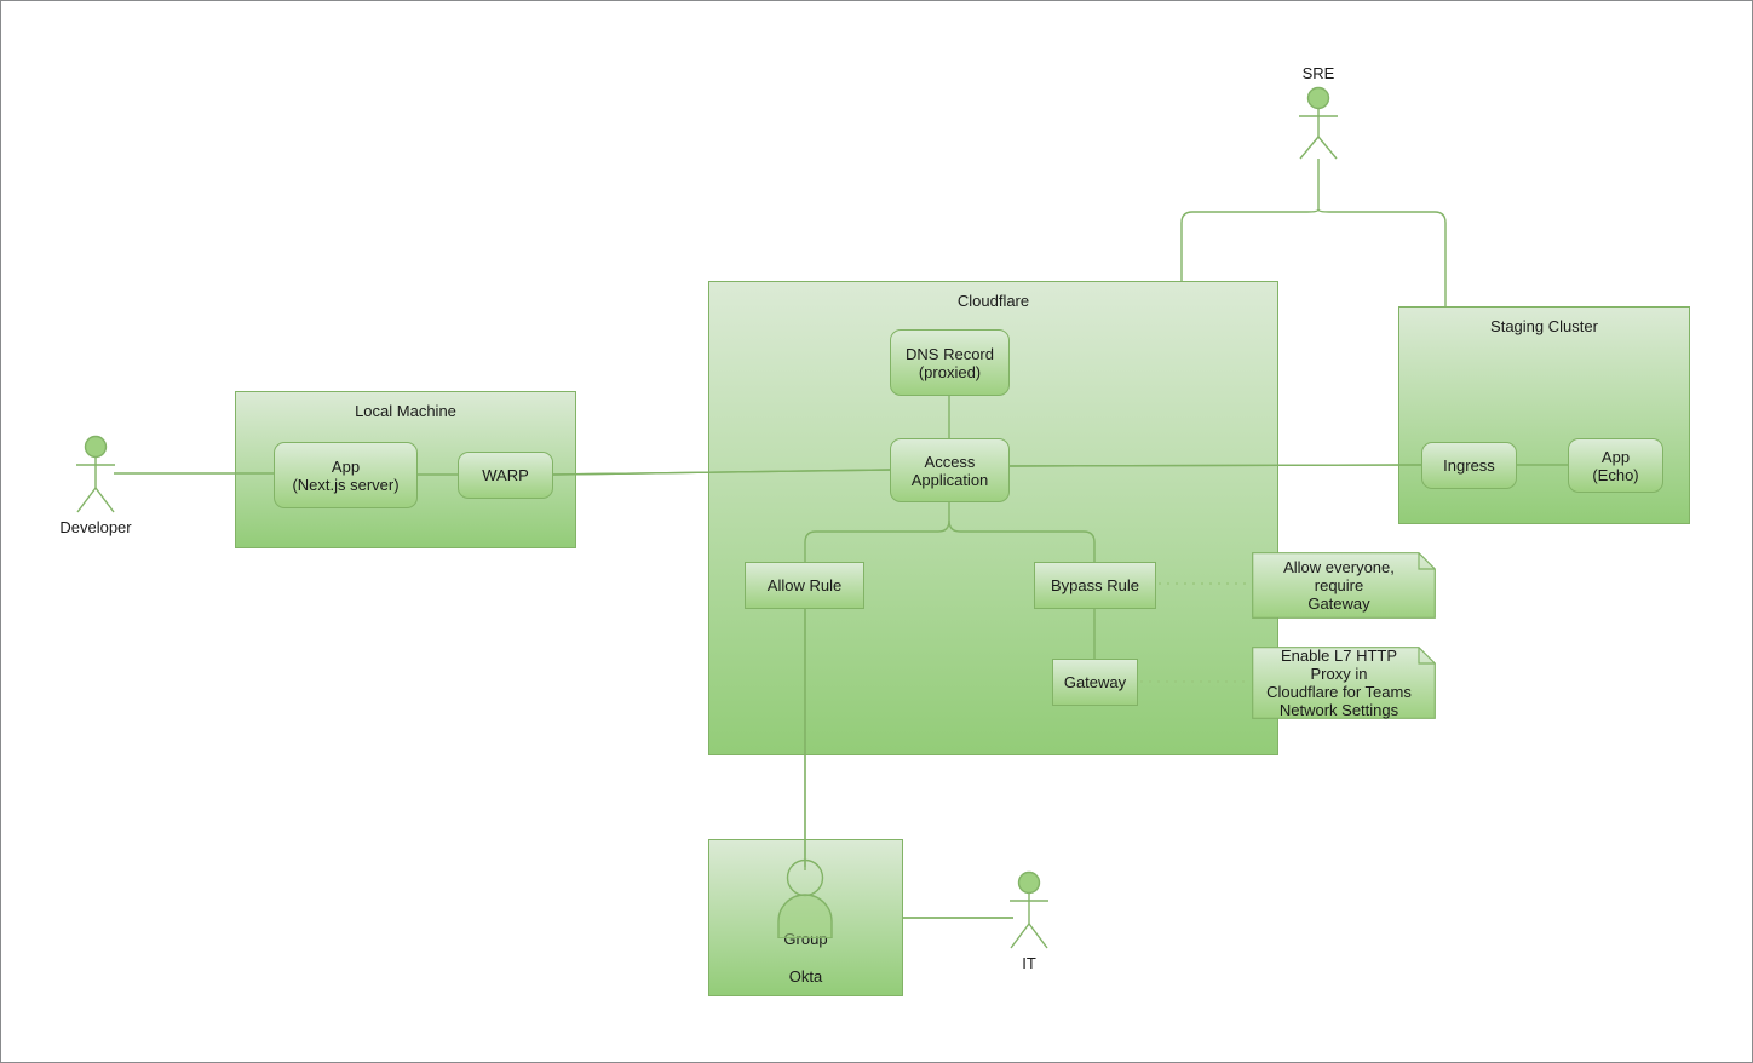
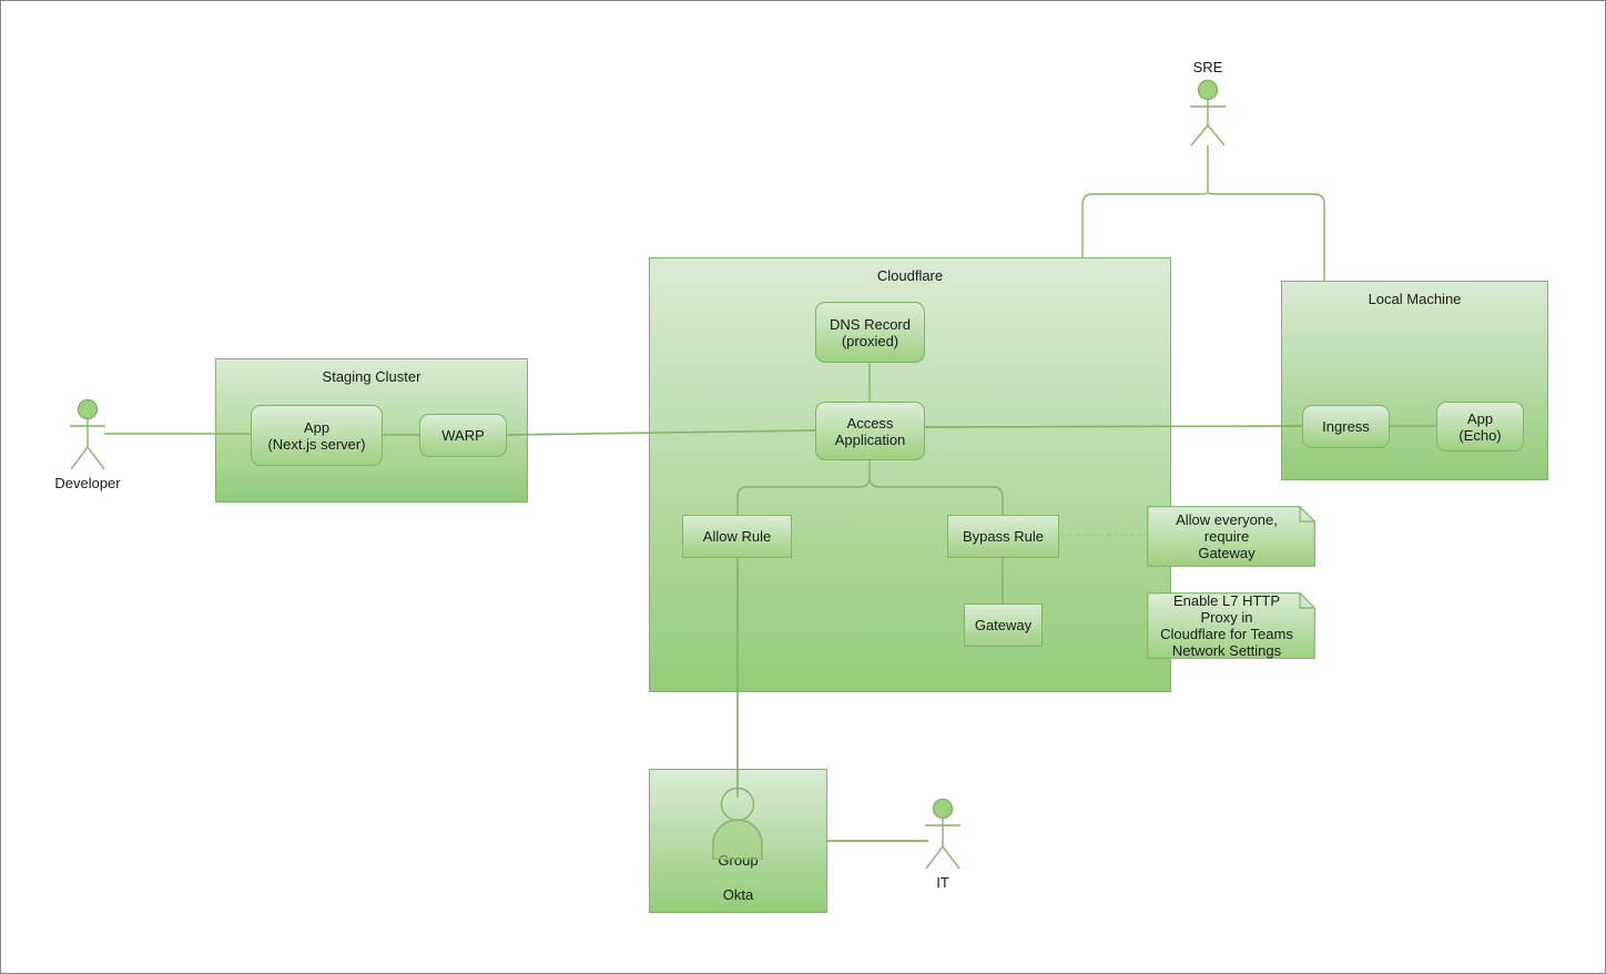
- Local Machine
+ Staging Cluster
  Cloudflare
- Staging Cluster
+ Local Machine
  Group
  Okta
  App
  (Next.js server)
  WARP
  DNS Record
  (proxied)
  Access
  Application
  Allow Rule
  Bypass Rule
  Gateway
  Ingress
  App
  (Echo)
  Allow everyone, require
  Gateway
  Enable L7 HTTP Proxy in
  Cloudflare for Teams
  Network Settings
  Developer
  SRE
  IT
